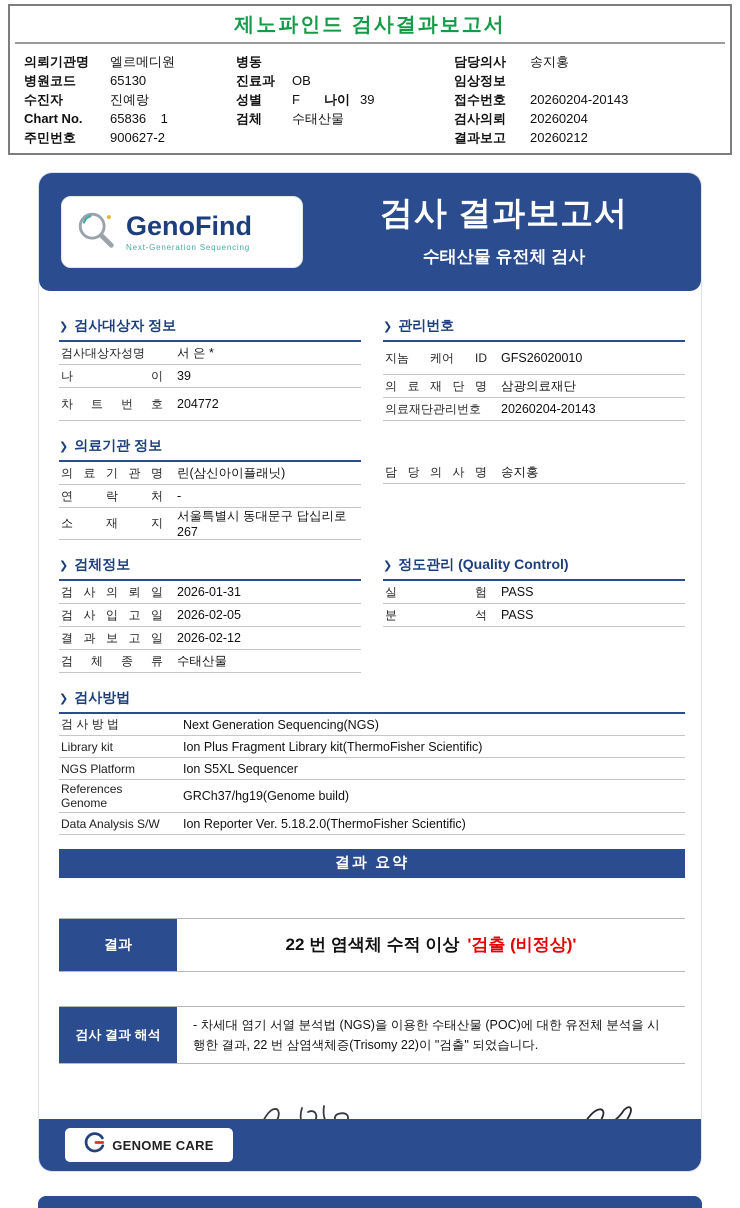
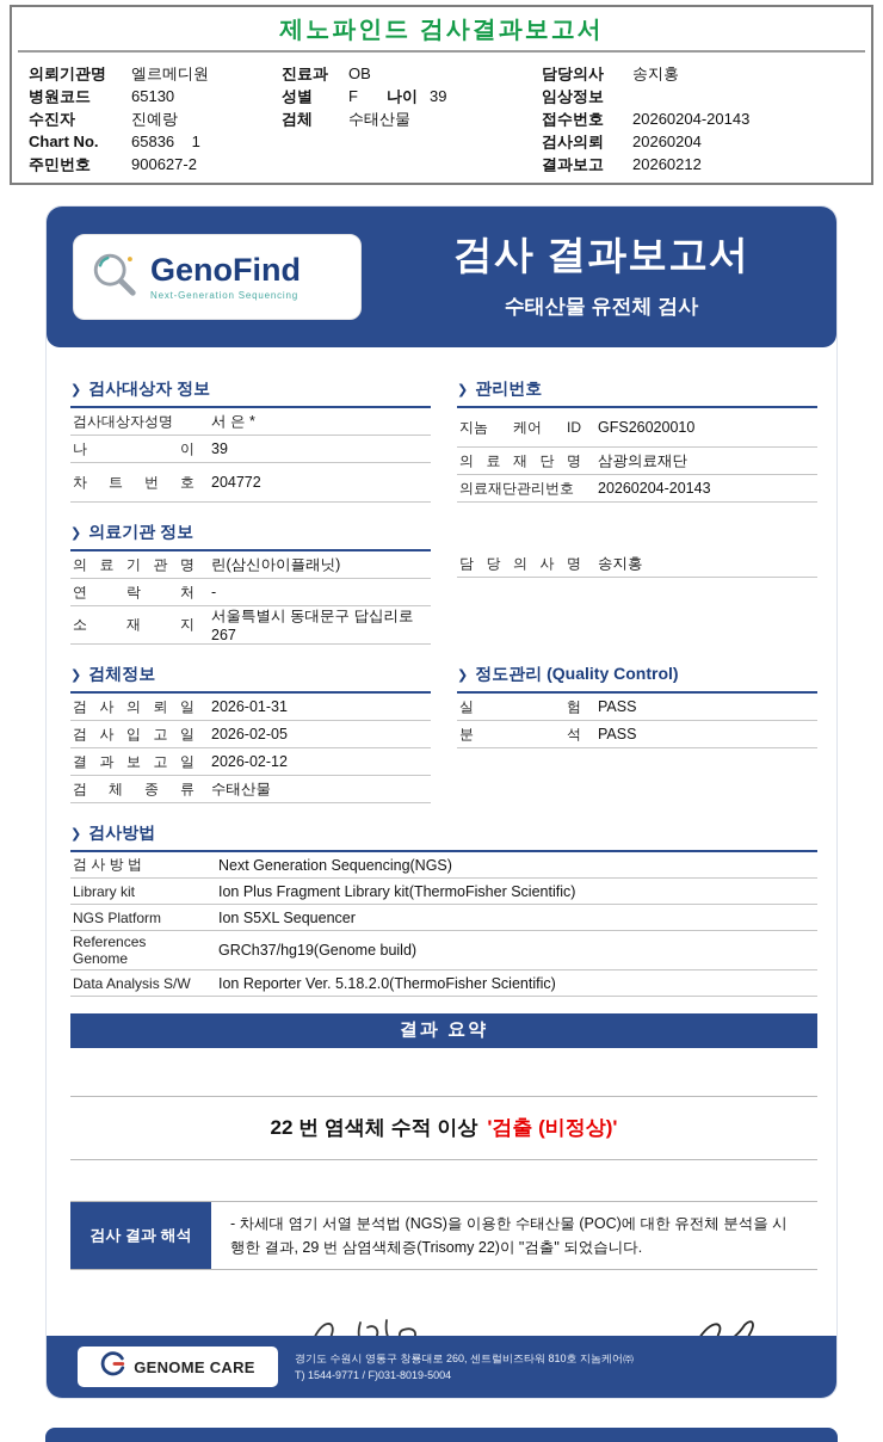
  제노파인드 검사결과보고서
  의뢰기관명
  엘르메디원
  병원코드
  65130
  수진자
  진예랑
  Chart No.
  65836 1
  주민번호
  900627-2
- 병동
  진료과
  OB
  성별
  F
  나이
  39
  검체
  수태산물
  담당의사
  송지홍
  임상정보
  접수번호
  20260204-20143
  검사의뢰
  20260204
  결과보고
  20260212
  GenoFind
  Next-Generation Sequencing
  검사 결과보고서
  수태산물 유전체 검사
  ❯
  검사대상자 정보
  검사대상자성명
  서 은 *
  나 이
  39
  차 트 번 호
  204772
  ❯
  관리번호
  지놈 케어 ID
  GFS26020010
  의 료 재 단 명
  삼광의료재단
  의료재단관리번호
  20260204-20143
  ❯
  의료기관 정보
  의 료 기 관 명
  린(삼신아이플래닛)
  연 락 처
  -
  소 재 지
  서울특별시 동대문구 답십리로 267
  담 당 의 사 명
  송지홍
  ❯
  검체정보
  검 사 의 뢰 일
  2026-01-31
  검 사 입 고 일
  2026-02-05
  결 과 보 고 일
  2026-02-12
  검 체 종 류
  수태산물
  ❯
  정도관리 (Quality Control)
  실 험
  PASS
  분 석
  PASS
  ❯
  검사방법
  검 사 방 법
  Next Generation Sequencing(NGS)
  Library kit
  Ion Plus Fragment Library kit(ThermoFisher Scientific)
  NGS Platform
  Ion S5XL Sequencer
  References Genome
  GRCh37/hg19(Genome build)
  Data Analysis S/W
  Ion Reporter Ver. 5.18.2.0(ThermoFisher Scientific)
  결과 요약
- 결과
  22 번 염색체 수적 이상
  '검출 (비정상)'
  검사 결과 해석
- - 차세대 염기 서열 분석법 (NGS)을 이용한 수태산물 (POC)에 대한 유전체 분석을 시행한 결과, 22 번 삼염색체증(Trisomy 22)이 "검출" 되었습니다.
+ - 차세대 염기 서열 분석법 (NGS)을 이용한 수태산물 (POC)에 대한 유전체 분석을 시행한 결과, 29 번 삼염색체증(Trisomy 22)이 "검출" 되었습니다.
  GENOME CARE
+ 경기도 수원시 영통구 창룡대로 260, 센트럴비즈타워 810호 지놈케어㈜
+ T) 1544-9771 / F)031-8019-5004
